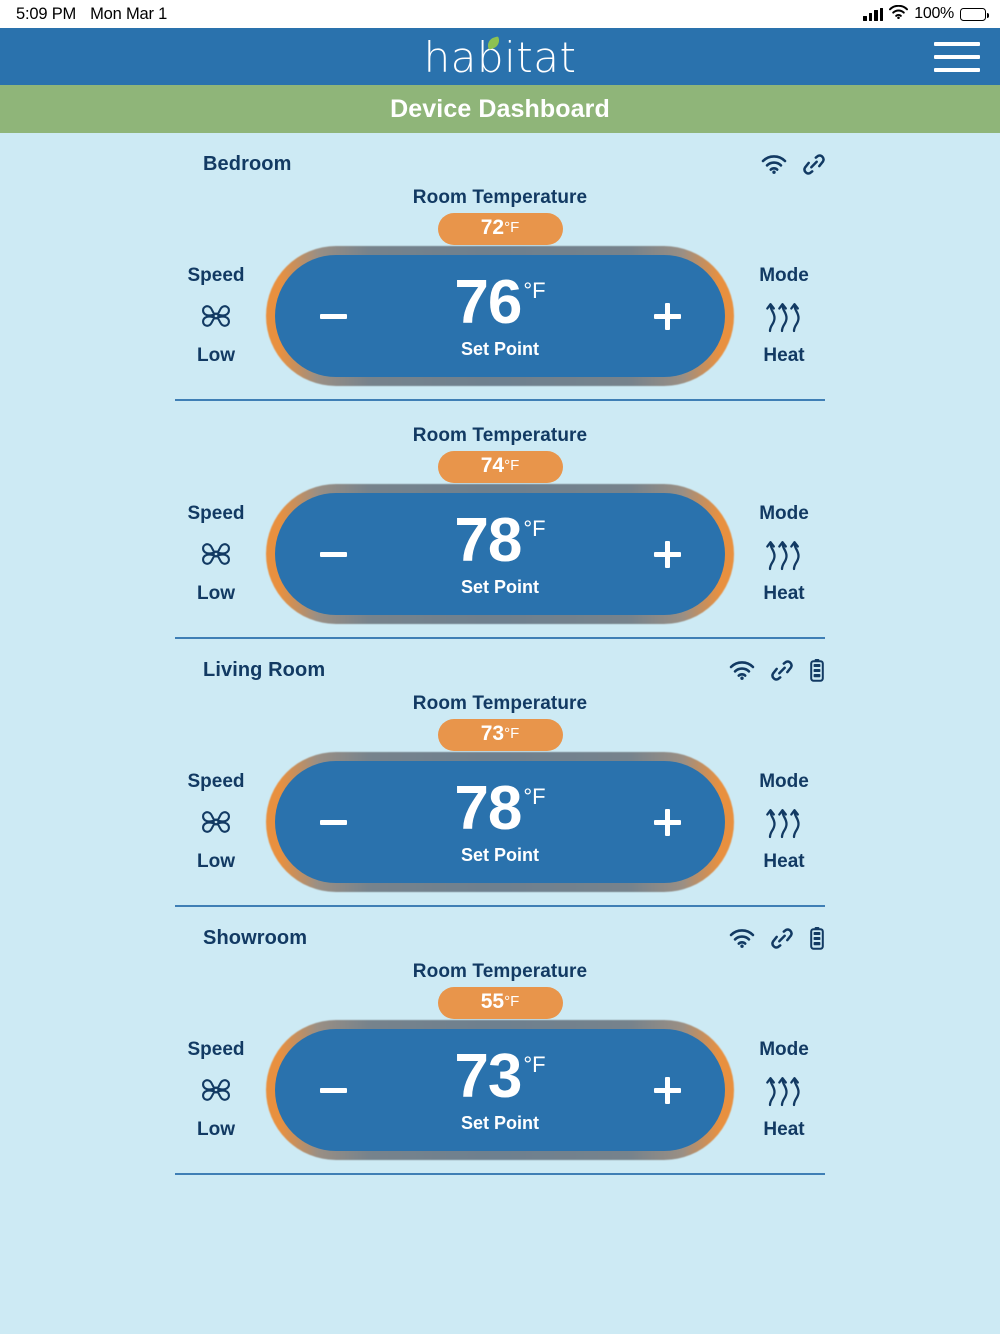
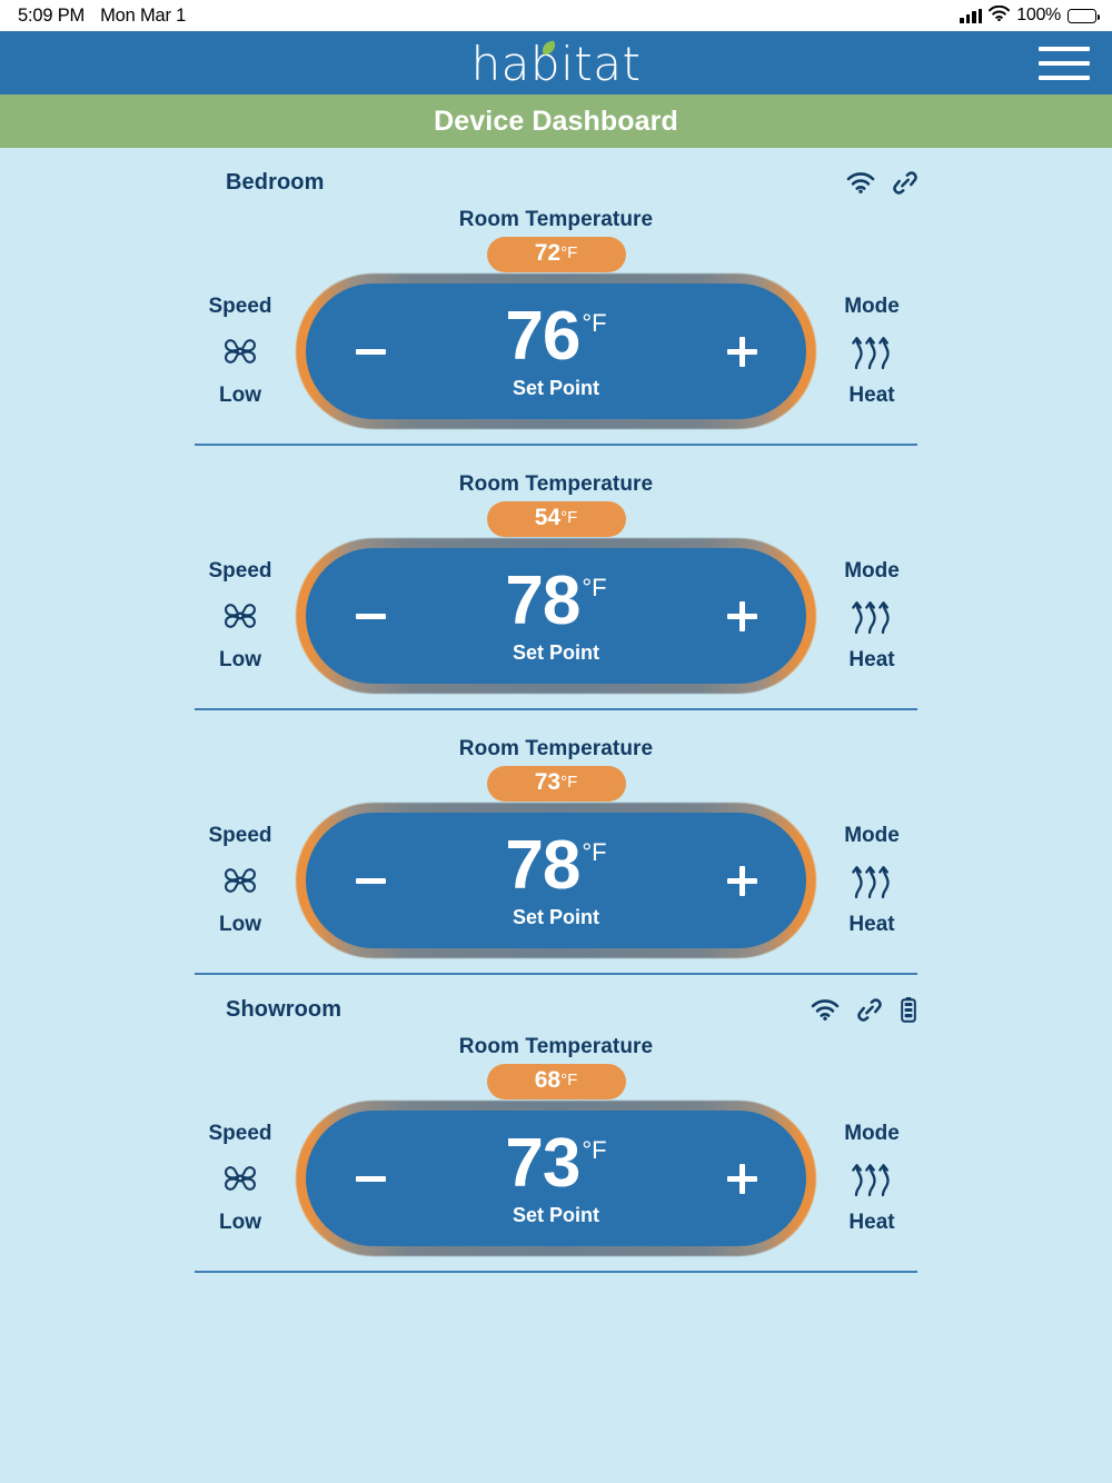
  5:09 PM
  Mon Mar 1
  100%
  habitat
  Device Dashboard
  Bedroom
  Room Temperature
  72°F
  Speed
  Low
  76
  °F
  Set Point
  Mode
  Heat
  Room Temperature
- 74°F
+ 54°F
  Speed
  Low
  78
  °F
  Set Point
  Mode
  Heat
- Living Room
  Room Temperature
  73°F
  Speed
  Low
  78
  °F
  Set Point
  Mode
  Heat
  Showroom
  Room Temperature
- 55°F
+ 68°F
  Speed
  Low
  73
  °F
  Set Point
  Mode
  Heat
